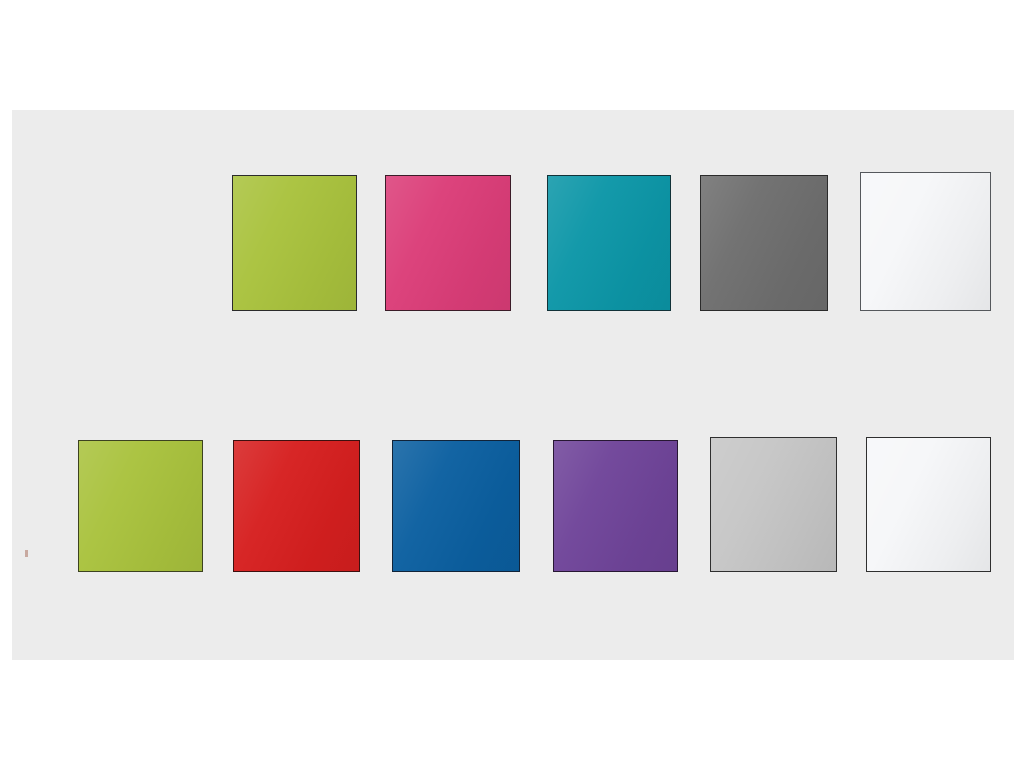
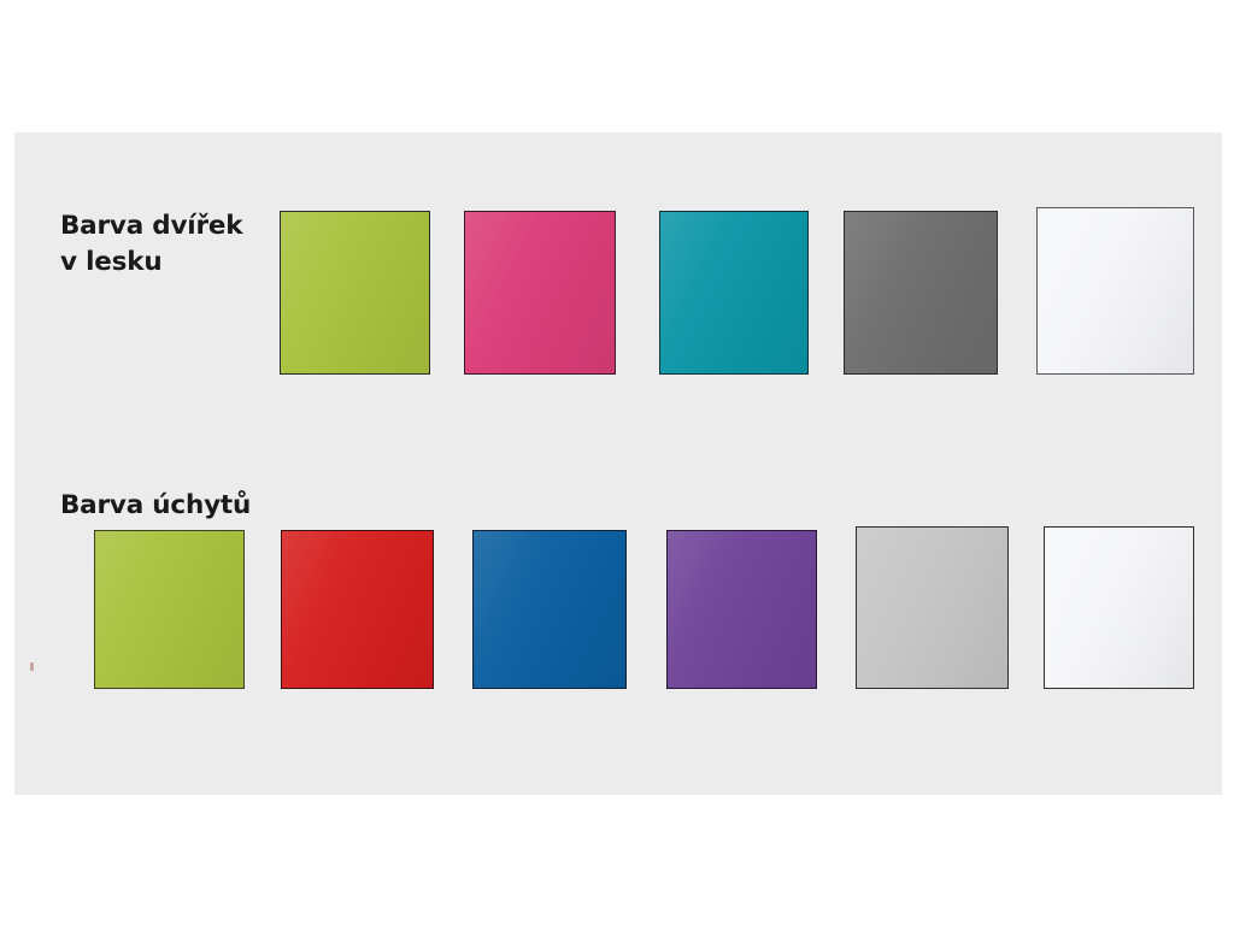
+ Barva dvířek
+ v lesku
+ Barva úchytů
